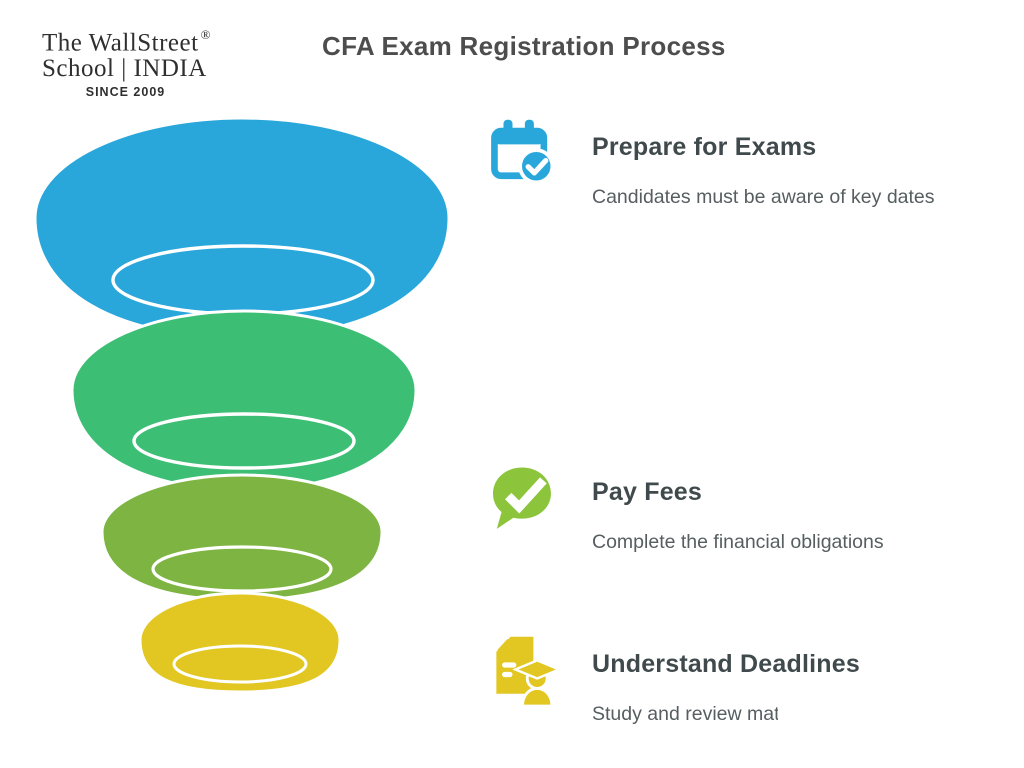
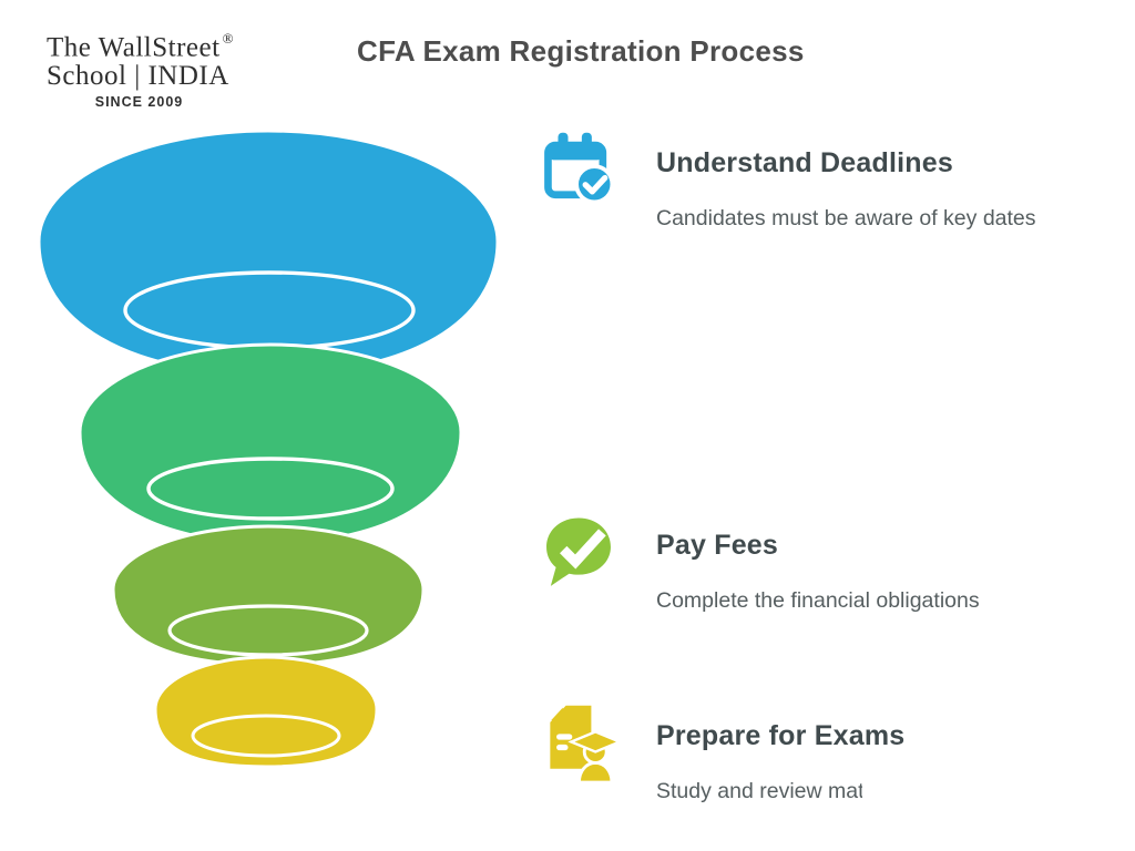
  The WallStreet ®
  School | INDIA
  SINCE 2009
  CFA Exam Registration Process
- Prepare for Exams
+ Understand Deadlines
  Candidates must be aware of key dates
  Pay Fees
  Complete the financial obligations
- Understand Deadlines
+ Prepare for Exams
  Study and review mat
